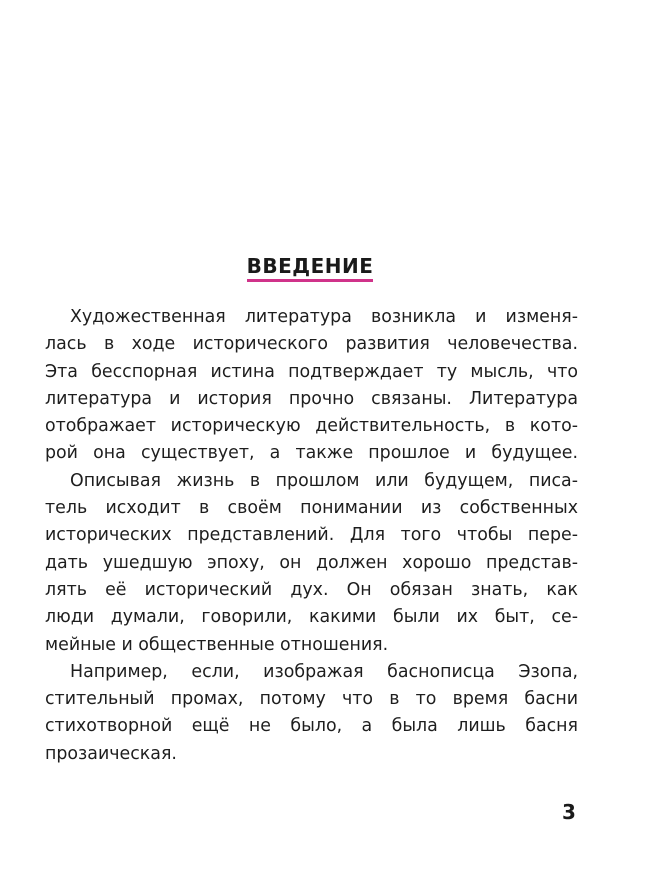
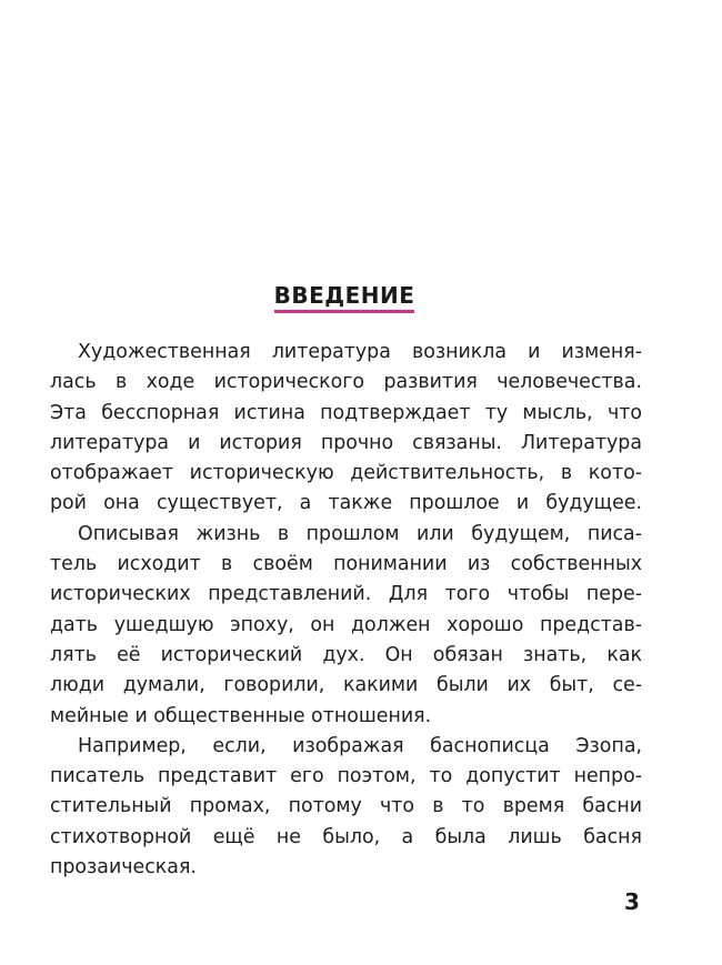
  ВВЕДЕНИЕ
  Художественная литература возникла и изменя-
  лась в ходе исторического развития человечества.
  Эта бесспорная истина подтверждает ту мысль, что
  литература и история прочно связаны. Литература
  отображает историческую действительность, в кото-
  рой она существует, а также прошлое и будущее.
  Описывая жизнь в прошлом или будущем, писа-
  тель исходит в своём понимании из собственных
  исторических представлений. Для того чтобы пере-
  дать ушедшую эпоху, он должен хорошо представ-
  лять её исторический дух. Он обязан знать, как
  люди думали, говорили, какими были их быт, се-
  мейные и общественные отношения.
  Например, если, изображая баснописца Эзопа,
+ писатель представит его поэтом, то допустит непро-
  стительный промах, потому что в то время басни
  стихотворной ещё не было, а была лишь басня
  прозаическая.
  3
